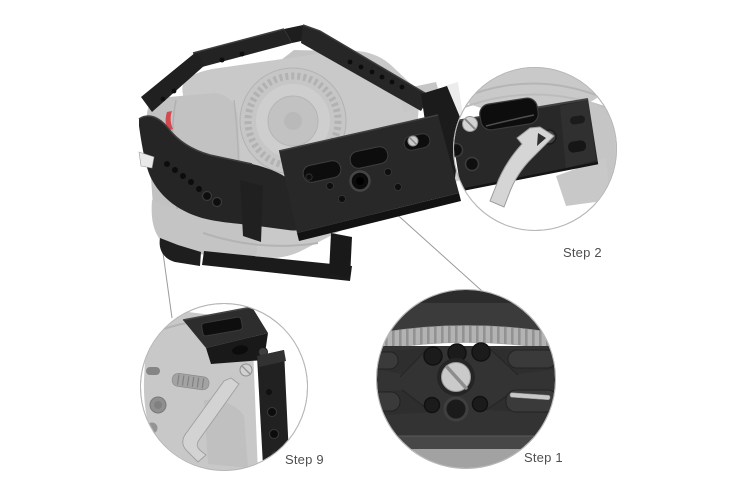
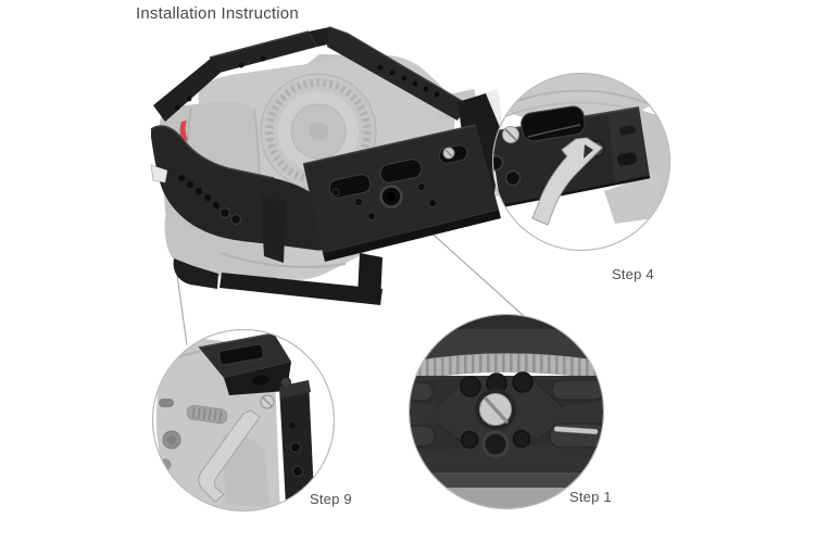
+ Installation Instruction
- Step 2
+ Step 4
  Step 9
  Step 1
